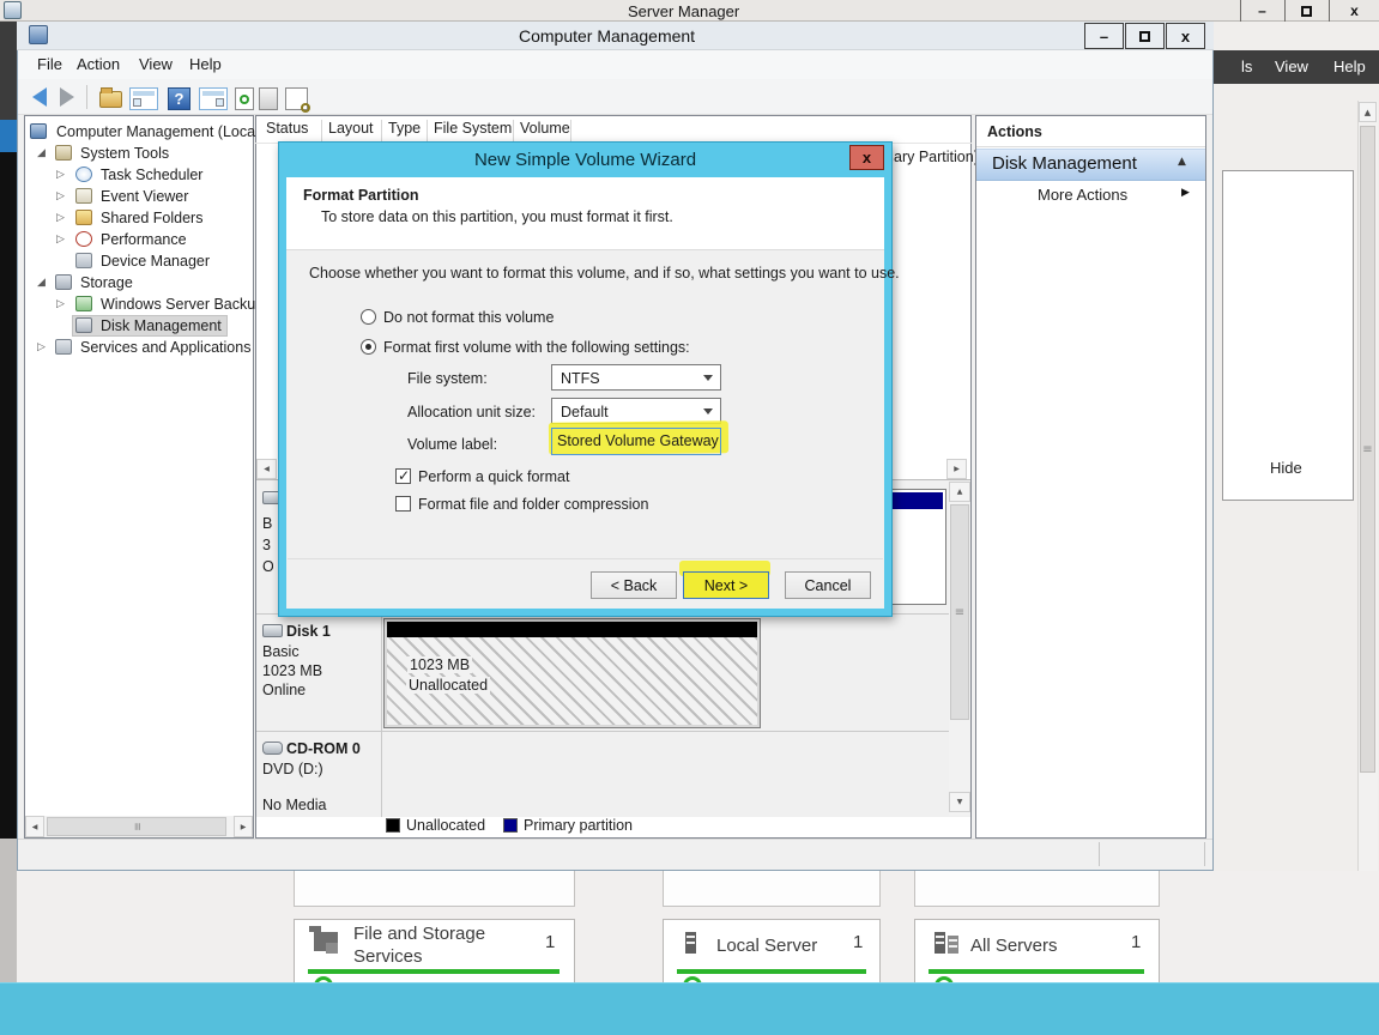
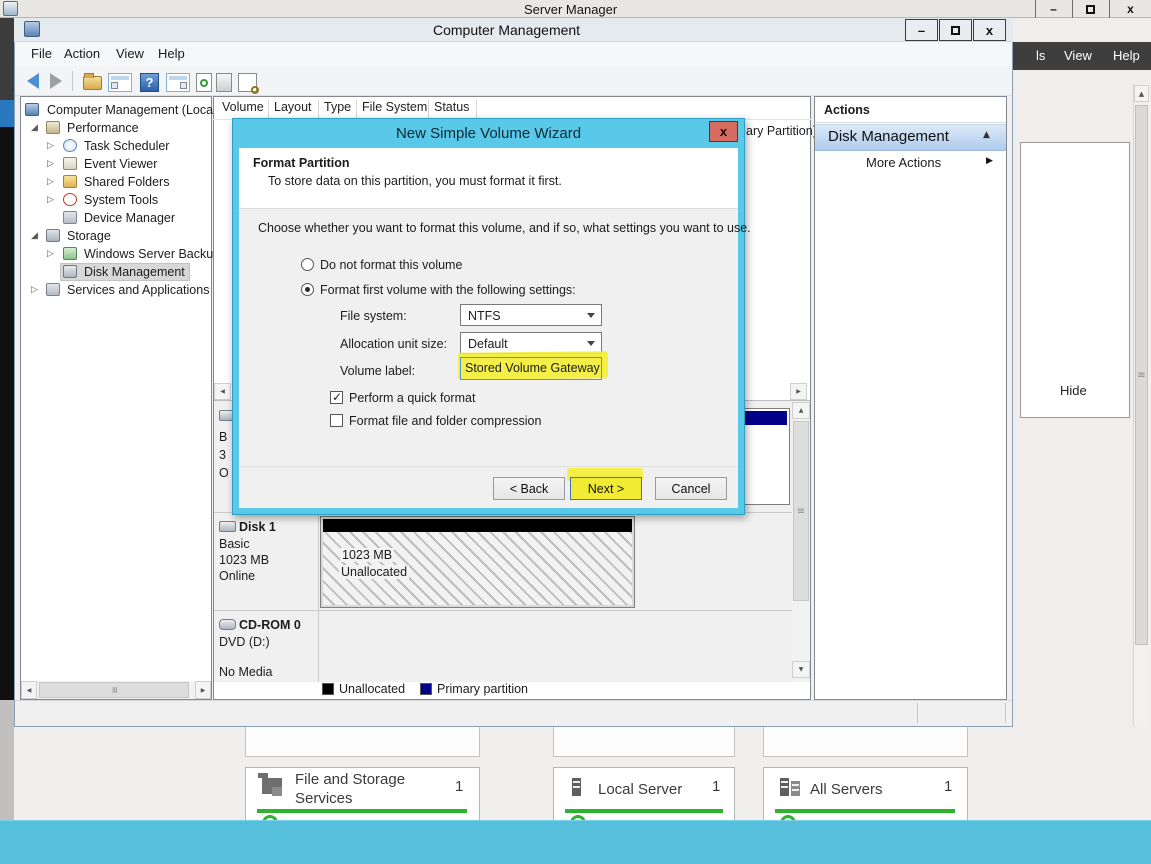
  Server Manager
  –
  x
  ls
  View
  Help
  Hide
  ▲
  ≡
  File and Storage
  Services
  1
  Local Server
  1
  All Servers
  1
  Computer Management
  –
  x
  File
  Action
  View
  Help
  ?
  Computer Management (Loca
  ◢
- System Tools
+ Performance
  ▷
  Task Scheduler
  ▷
  Event Viewer
  ▷
  Shared Folders
  ▷
- Performance
+ System Tools
  Device Manager
  ◢
  Storage
  ▷
  Windows Server Backu
  Disk Management
  ▷
  Services and Applications
- Status
+ Volume
  Layout
  Type
  File System
- Volume
+ Status
  ary Partition
  B
  3
  O
  Disk 1
  Basic
  1023 MB
  Online
  1023 MB
  Unallocated
  CD-ROM 0
  DVD (D:)
  No Media
  Unallocated
  Primary partition
  ≡
  Actions
  Disk Management
  ▲
  More Actions
  ▶
  New Simple Volume Wizard
  x
  Format Partition
  To store data on this partition, you must format it first.
  Choose whether you want to format this volume, and if so, what settings you want to use.
  Do not format this volume
  Format first volume with the following settings:
  File system:
  NTFS
  Allocation unit size:
  Default
  Volume label:
  Stored Volume Gateway
  ✓
  Perform a quick format
  Format file and folder compression
  < Back
  Next >
  Cancel
